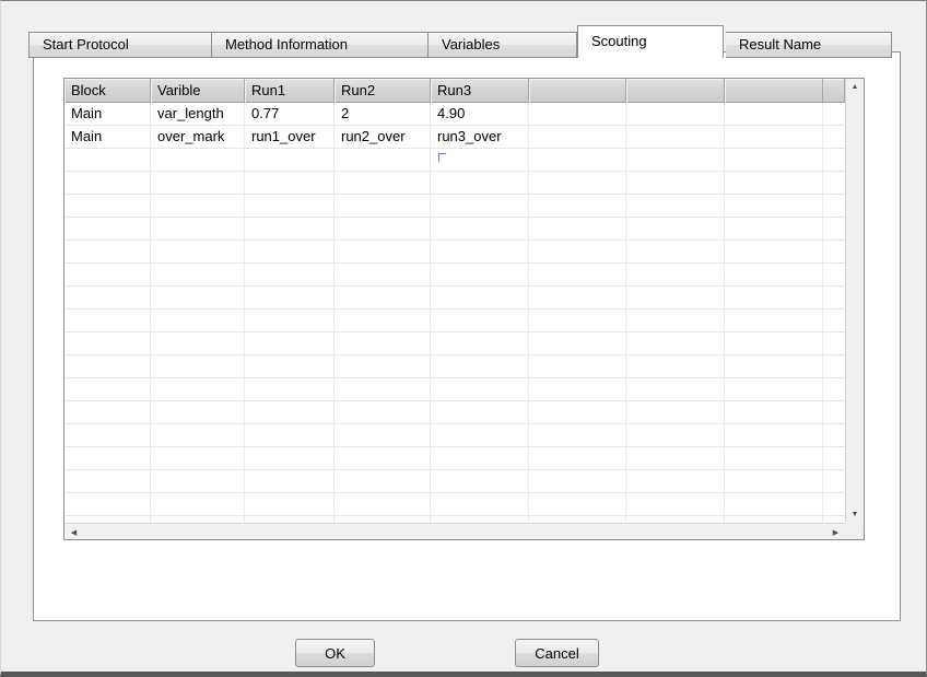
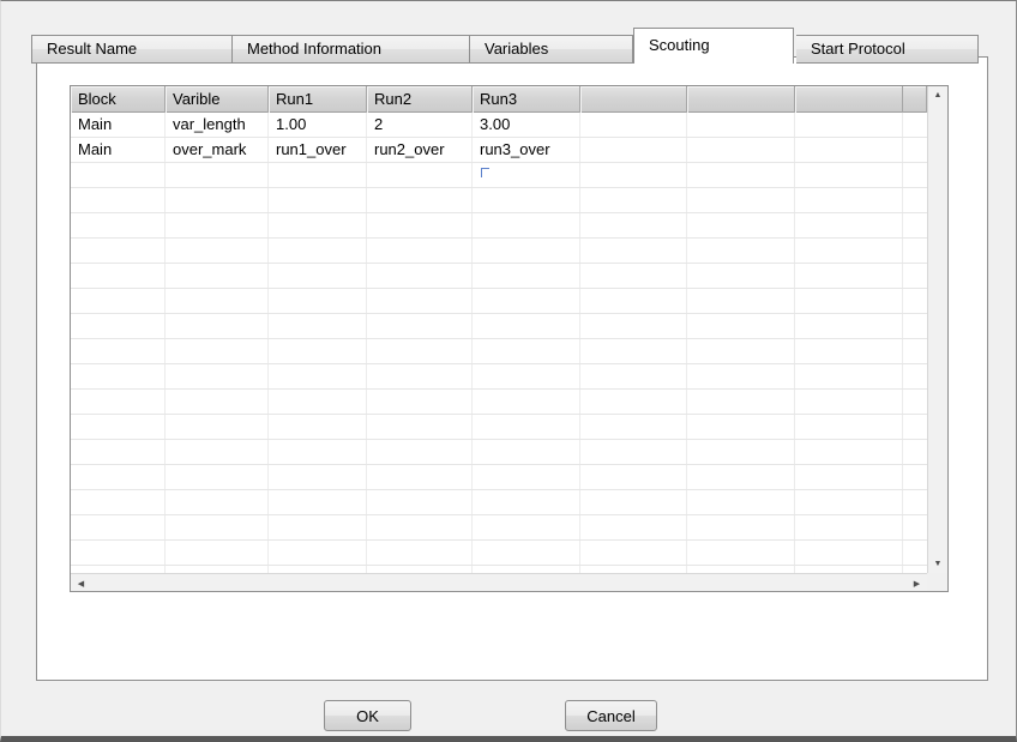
- Start Protocol
+ Result Name
  Method Information
  Variables
  Scouting
- Result Name
+ Start Protocol
  Block
  Varible
  Run1
  Run2
  Run3
  Main
  var_length
- 0.77
+ 1.00
  2
- 4.90
+ 3.00
  Main
  over_mark
  run1_over
  run2_over
  run3_over
  OK
  Cancel
